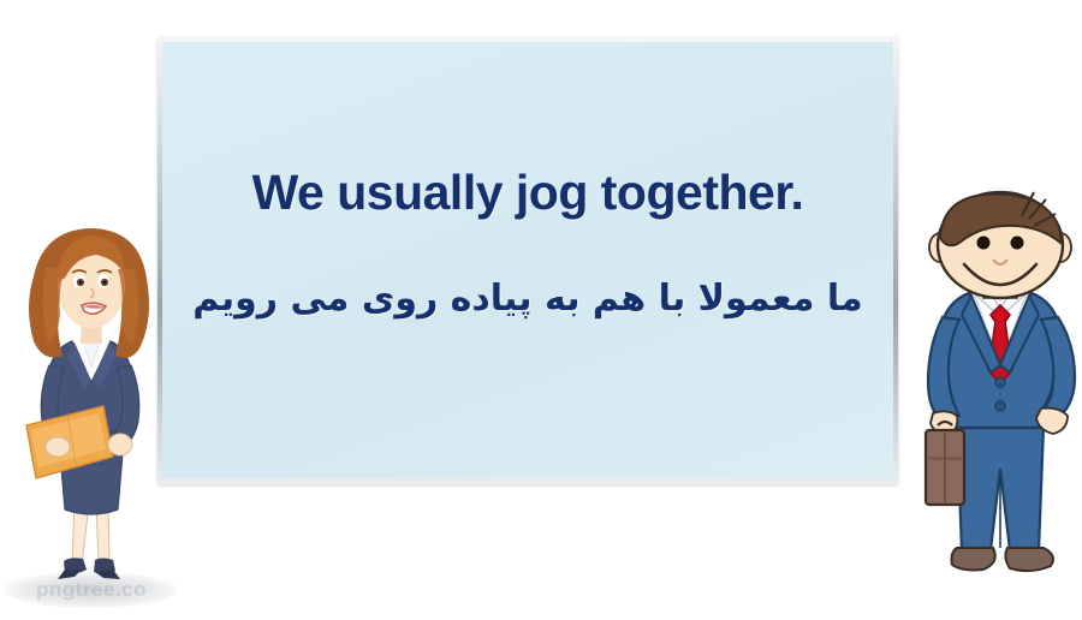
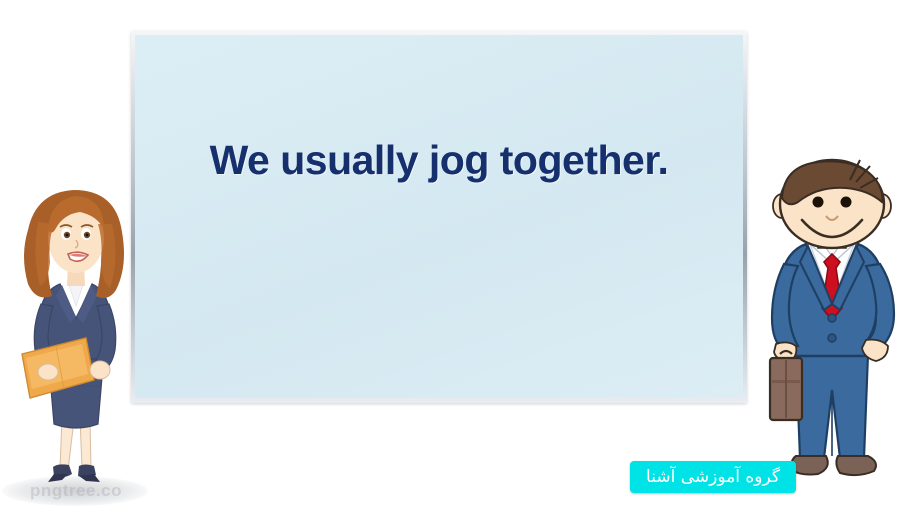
  We usually jog together.
- ما معمولا با هم به پیاده روی می رویم
  pngtree.co
+ گروه آموزشی آشنا
